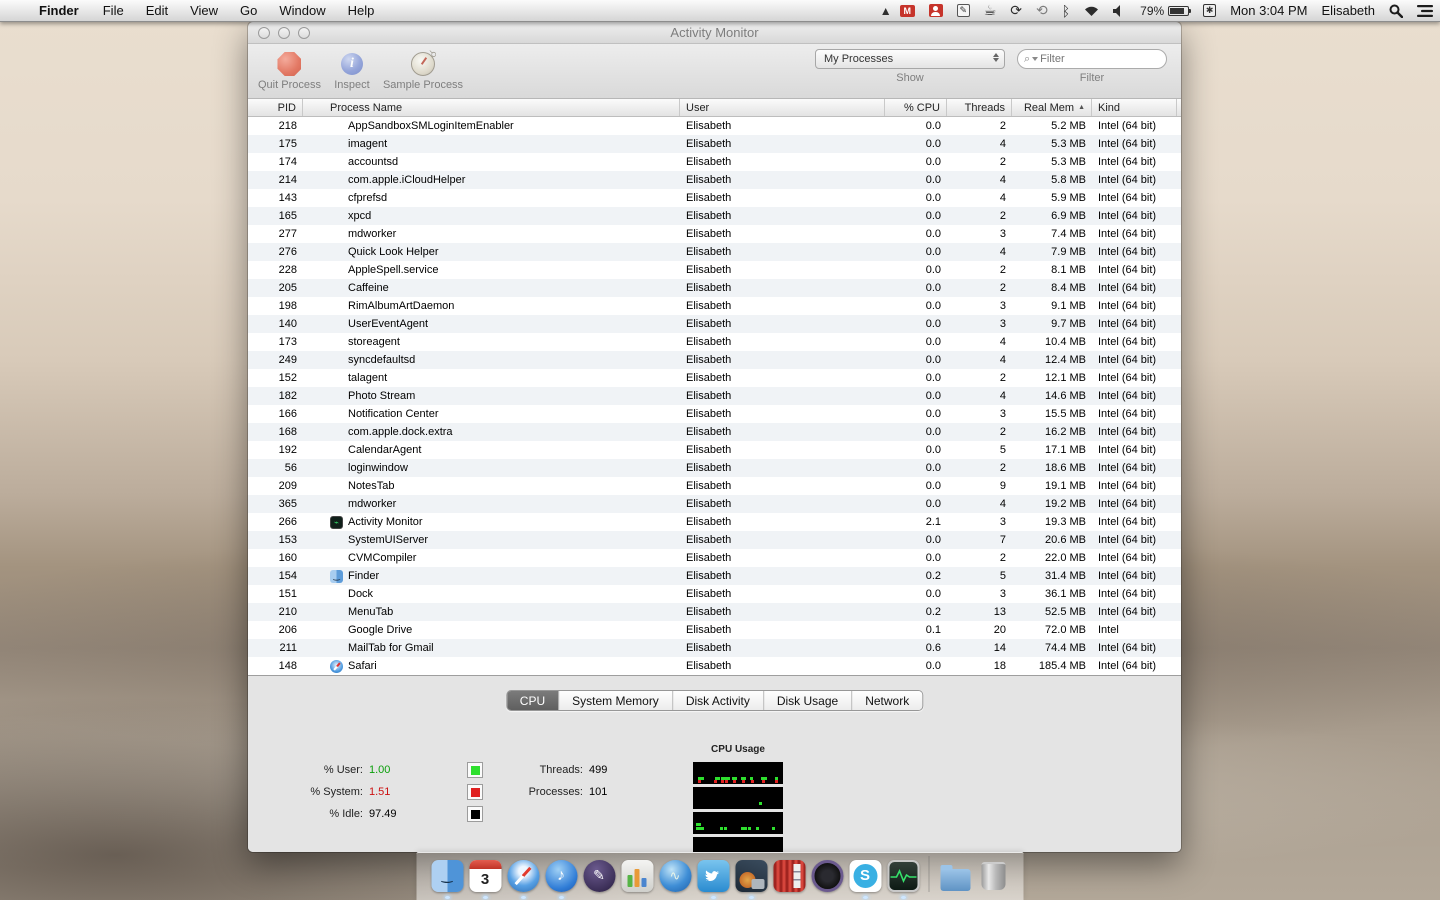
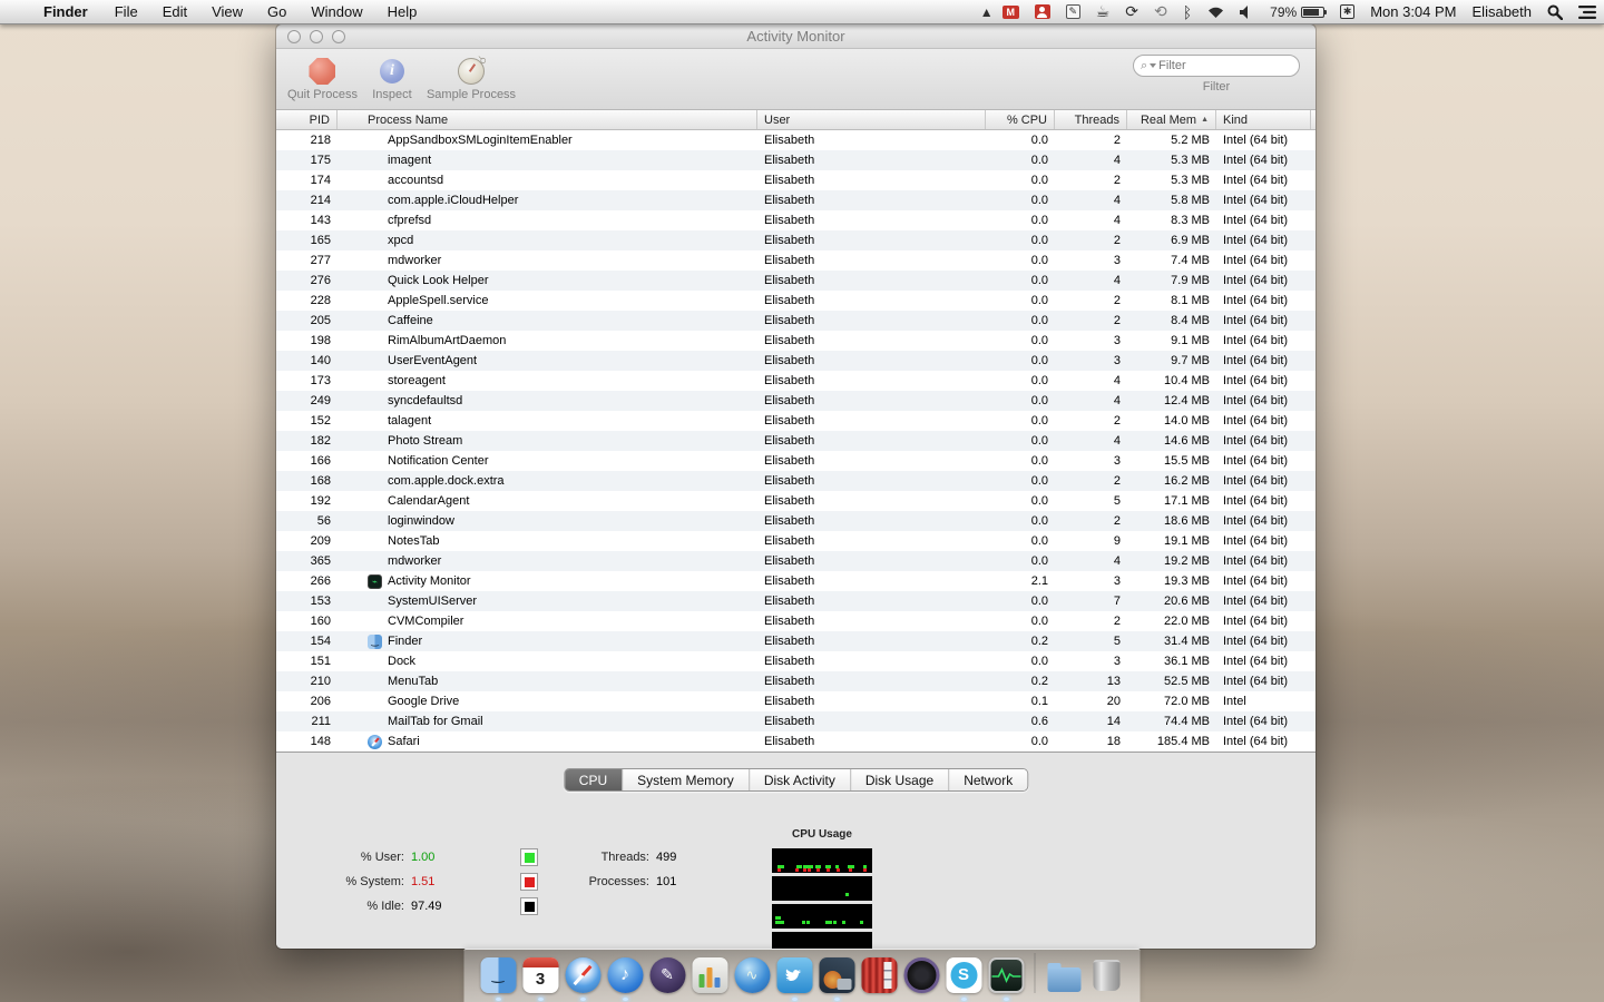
  Finder
  File
  Edit
  View
  Go
  Window
  Help
  ▲
  M
  ✎
  ☕
  ⟳
  ⟲
  ᛒ
  79%
  ✱
  Mon 3:04 PM
  Elisabeth
  Activity Monitor
  Quit Process
  i
  Inspect
  Sample Process
- My Processes
- Show
  ⌕
  Filter
  Filter
  PID
  Process Name
  User
  % CPU
  Threads
  Real Mem
  Kind
  218
  AppSandboxSMLoginItemEnabler
  Elisabeth
  0.0
  2
  5.2 MB
  Intel (64 bit)
  175
  imagent
  Elisabeth
  0.0
  4
  5.3 MB
  Intel (64 bit)
  174
  accountsd
  Elisabeth
  0.0
  2
  5.3 MB
  Intel (64 bit)
  214
  com.apple.iCloudHelper
  Elisabeth
  0.0
  4
  5.8 MB
  Intel (64 bit)
  143
  cfprefsd
  Elisabeth
  0.0
  4
- 5.9 MB
+ 8.3 MB
  Intel (64 bit)
  165
  xpcd
  Elisabeth
  0.0
  2
  6.9 MB
  Intel (64 bit)
  277
  mdworker
  Elisabeth
  0.0
  3
  7.4 MB
  Intel (64 bit)
  276
  Quick Look Helper
  Elisabeth
  0.0
  4
  7.9 MB
  Intel (64 bit)
  228
  AppleSpell.service
  Elisabeth
  0.0
  2
  8.1 MB
  Intel (64 bit)
  205
  Caffeine
  Elisabeth
  0.0
  2
  8.4 MB
  Intel (64 bit)
  198
  RimAlbumArtDaemon
  Elisabeth
  0.0
  3
  9.1 MB
  Intel (64 bit)
  140
  UserEventAgent
  Elisabeth
  0.0
  3
  9.7 MB
  Intel (64 bit)
  173
  storeagent
  Elisabeth
  0.0
  4
  10.4 MB
  Intel (64 bit)
  249
  syncdefaultsd
  Elisabeth
  0.0
  4
  12.4 MB
  Intel (64 bit)
  152
  talagent
  Elisabeth
  0.0
  2
- 12.1 MB
+ 14.0 MB
  Intel (64 bit)
  182
  Photo Stream
  Elisabeth
  0.0
  4
  14.6 MB
  Intel (64 bit)
  166
  Notification Center
  Elisabeth
  0.0
  3
  15.5 MB
  Intel (64 bit)
  168
  com.apple.dock.extra
  Elisabeth
  0.0
  2
  16.2 MB
  Intel (64 bit)
  192
  CalendarAgent
  Elisabeth
  0.0
  5
  17.1 MB
  Intel (64 bit)
  56
  loginwindow
  Elisabeth
  0.0
  2
  18.6 MB
  Intel (64 bit)
  209
  NotesTab
  Elisabeth
  0.0
  9
  19.1 MB
  Intel (64 bit)
  365
  mdworker
  Elisabeth
  0.0
  4
  19.2 MB
  Intel (64 bit)
  266
  ⌁
  Activity Monitor
  Elisabeth
  2.1
  3
  19.3 MB
  Intel (64 bit)
  153
  SystemUIServer
  Elisabeth
  0.0
  7
  20.6 MB
  Intel (64 bit)
  160
  CVMCompiler
  Elisabeth
  0.0
  2
  22.0 MB
  Intel (64 bit)
  154
  ‿
  Finder
  Elisabeth
  0.2
  5
  31.4 MB
  Intel (64 bit)
  151
  Dock
  Elisabeth
  0.0
  3
  36.1 MB
  Intel (64 bit)
  210
  MenuTab
  Elisabeth
  0.2
  13
  52.5 MB
  Intel (64 bit)
  206
  Google Drive
  Elisabeth
  0.1
  20
  72.0 MB
  Intel
  211
  MailTab for Gmail
  Elisabeth
  0.6
  14
  74.4 MB
  Intel (64 bit)
  148
  Safari
  Elisabeth
  0.0
  18
  185.4 MB
  Intel (64 bit)
  CPU
  System Memory
  Disk Activity
  Disk Usage
  Network
  % User:
  1.00
  % System:
  1.51
  % Idle:
  97.49
  Threads:
  499
  Processes:
  101
  CPU Usage
  ‿
  3
  ♪
  ✎
  ∿
  S
